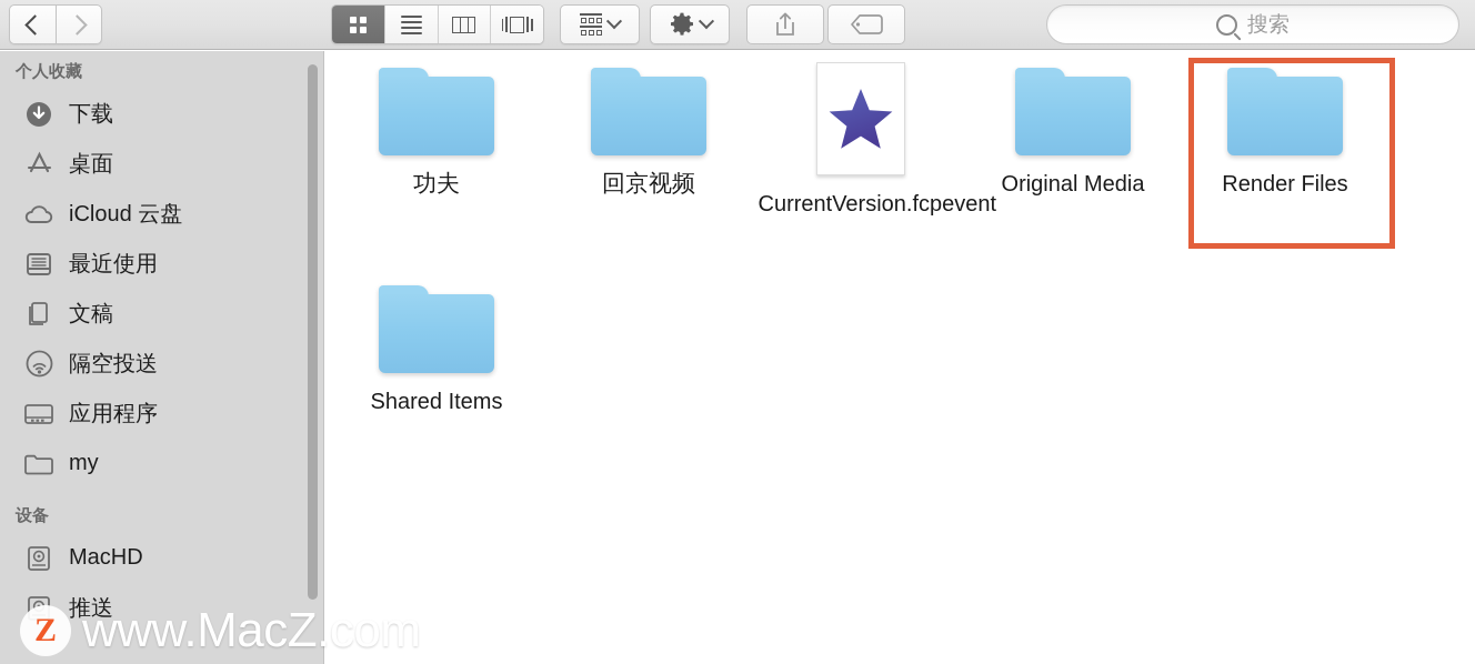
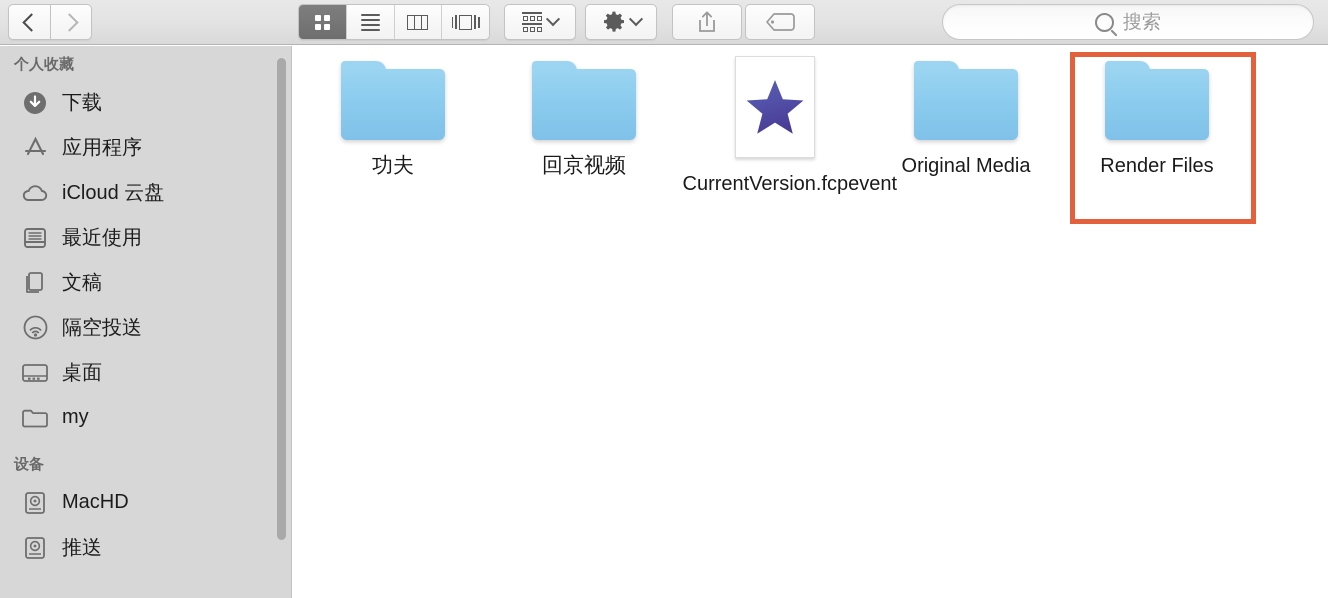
  搜索
  个人收藏
  下载
- 桌面
+ 应用程序
  iCloud 云盘
  最近使用
  文稿
  隔空投送
- 应用程序
+ 桌面
  my
  设备
  MacHD
  推送
  功夫
  回京视频
  CurrentVersion.fcpevent
  Original Media
  Render Files
- Shared Items
- Z
- www.MacZ.com
